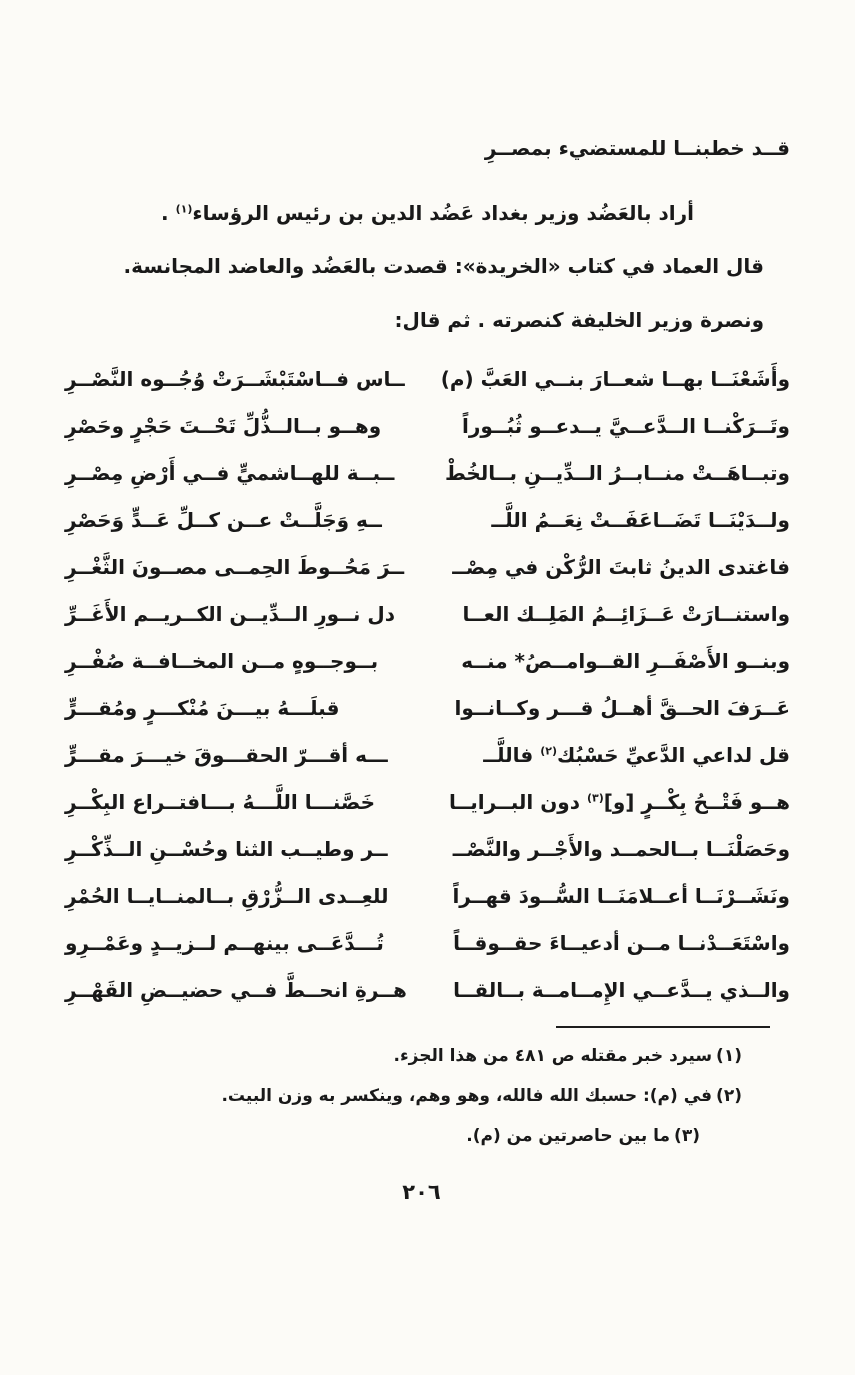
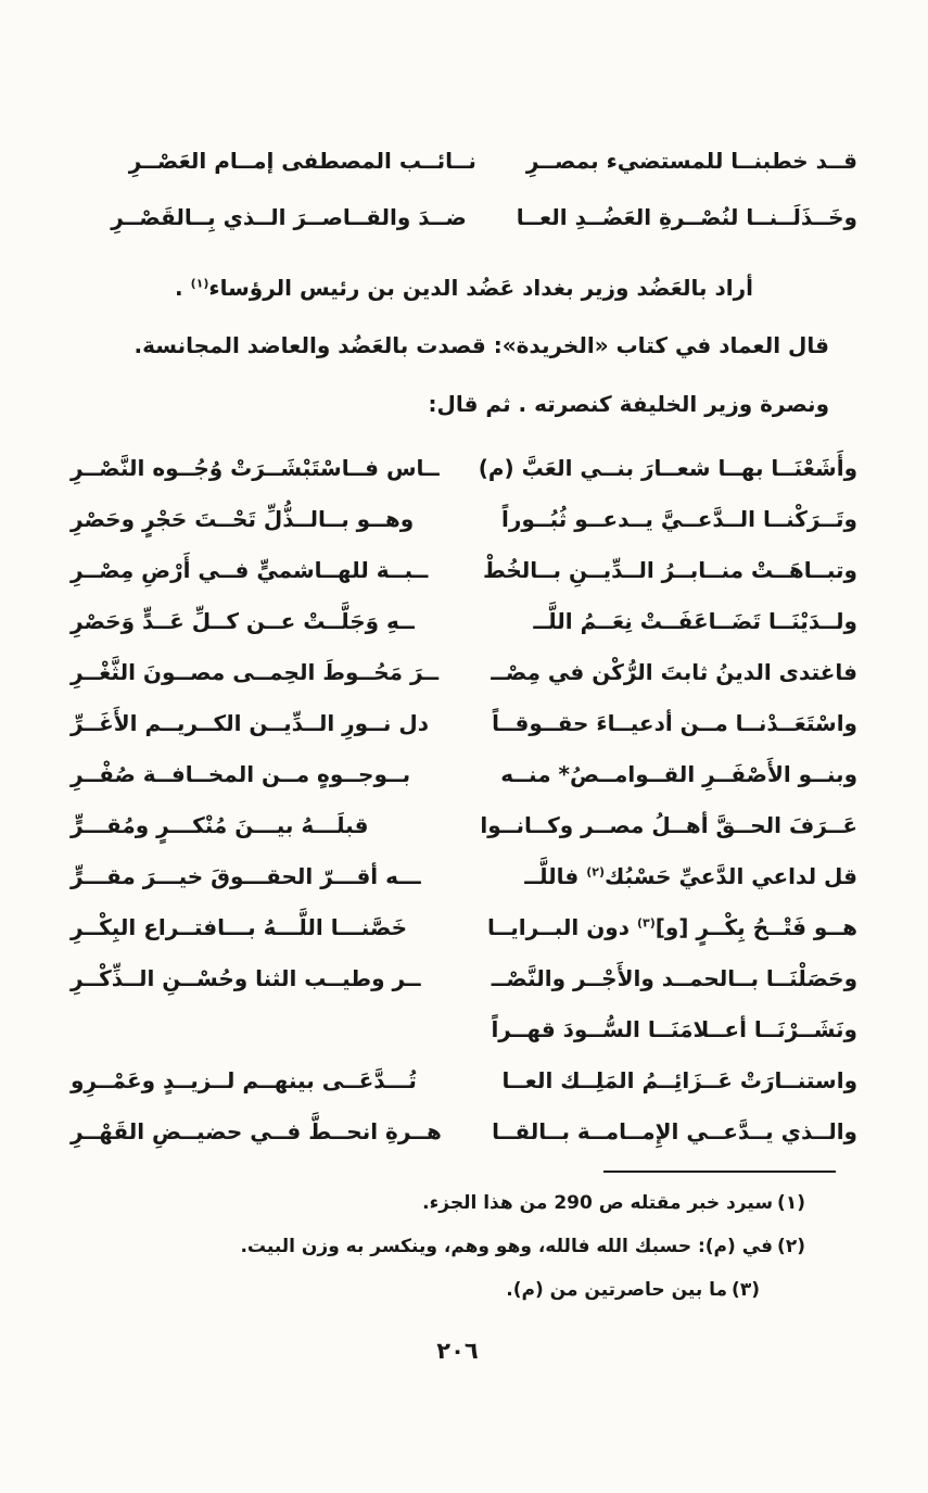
  قــد خطبنــا للمستضيء بمصــرِ
+ نــائــب المصطفى إمــام العَصْــرِ
+ وخَــذَلَــنــا لنُصْــرةِ العَضُــدِ العــا
+ ضــدَ والقــاصــرَ الــذي بِــالقَصْــرِ
  أراد بالعَضُد وزير بغداد عَضُد الدين بن رئيس الرؤساء(١) .
  قال العماد في كتاب «الخريدة»: قصدت بالعَضُد والعاضد المجانسة.
  ونصرة وزير الخليفة كنصرته . ثم قال:
  وأَشَعْنَــا بهــا شعــارَ بنــي العَبَّ (م)
  ــاس فــاسْتَبْشَــرَتْ وُجُــوه النَّصْــرِ
  وتَــرَكْنــا الــدَّعــيَّ يــدعــو ثُبُــوراً
  وهــو بــالــذُّلِّ تَحْــتَ حَجْرٍ وحَصْرِ
  وتبــاهَــتْ منــابــرُ الــدِّيــنِ بــالخُطْ
  ــبــة للهــاشميٍّ فــي أَرْضِ مِصْــرِ
  ولــدَيْنَــا تَضَــاعَفَــتْ نِعَــمُ اللَّــ
  ــهِ وَجَلَّــتْ عــن كــلِّ عَــدٍّ وَحَصْرِ
  فاغتدى الدينُ ثابتَ الرُّكْن في مِصْــ
  ــرَ مَحُــوطَ الحِمــى مصــونَ الثَّغْــرِ
- واستنــارَتْ عَــزَائِــمُ المَلِــك العــا
+ واسْتَعَــدْنــا مــن أدعيــاءَ حقــوقــاً
  دل نــورِ الــدِّيــن الكــريــم الأَغَــرِّ
  وبنــو الأَصْفَــرِ القــوامــصُ* منــه
  بــوجــوهٍ مــن المخــافــة صُفْــرِ
- عَــرَفَ الحــقَّ أهــلُ قـــر وكــانــوا
+ عَــرَفَ الحــقَّ أهــلُ مصــر وكــانــوا
  قبلَـــهُ بيـــنَ مُنْكـــرٍ ومُقـــرٍّ
  قل لداعي الدَّعيِّ حَسْبُك(٢) فاللَّــ
  ـــه أقـــرّ الحقـــوقَ خيـــرَ مقـــرٍّ
  هــو فَتْــحُ بِكْــرٍ [و](٣) دون البــرايــا
  خَصَّنـــا اللَّـــهُ بـــافتــراع البِكْــرِ
  وحَصَلْنَــا بــالحمــد والأَجْــر والنَّصْــ
  ــر وطيــب الثنا وحُسْــنِ الــذِّكْــرِ
  ونَشَــرْنَــا أعــلامَنَــا السُّــودَ قهــراً
- للعِــدى الــزُّرْقِ بــالمنــايــا الحُمْرِ
- واسْتَعَــدْنــا مــن أدعيــاءَ حقــوقــاً
+ واستنــارَتْ عَــزَائِــمُ المَلِــك العــا
  تُـــدَّعَــى بينهــم لــزيــدٍ وعَمْــرِو
  والــذي يــدَّعــي الإِمــامــة بــالقــا
  هــرةِ انحــطَّ فــي حضيــضِ القَهْــرِ
- (١)سيرد خبر مقتله ص ٤٨١ من هذا الجزء.
+ (١)سيرد خبر مقتله ص 290 من هذا الجزء.
  (٢)في (م): حسبك الله فالله، وهو وهم، وينكسر به وزن البيت.
  (٣)ما بين حاصرتين من (م).
  ٢٠٦
